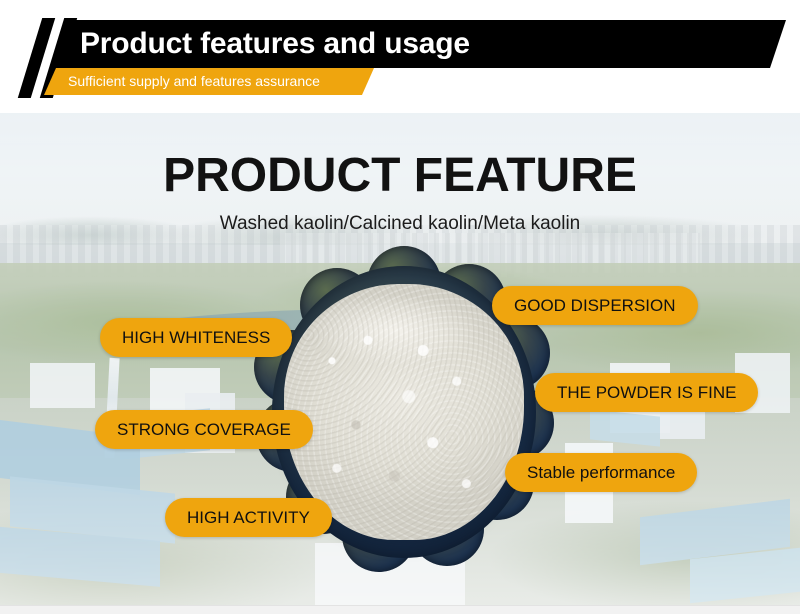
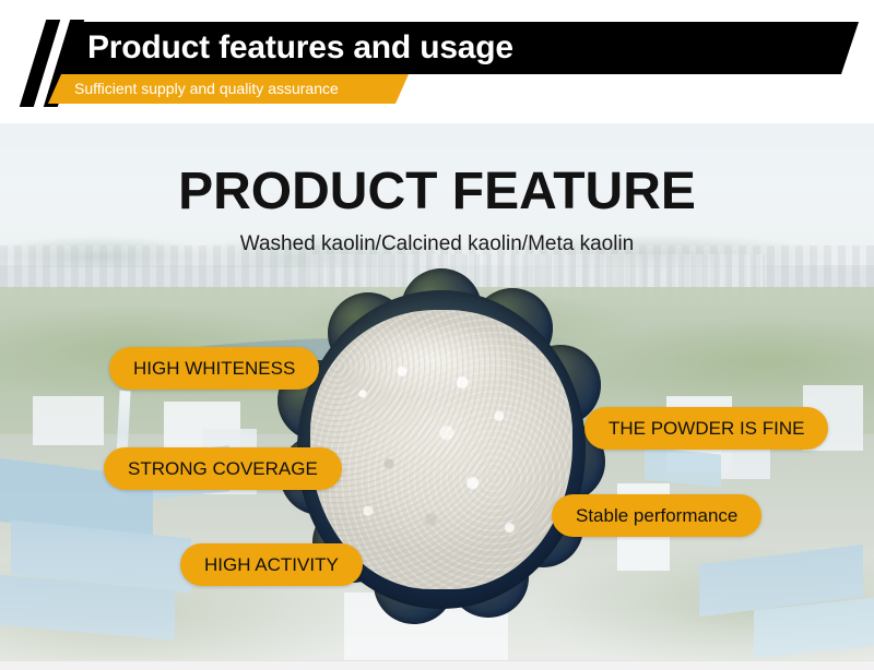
  Product features and usage
- Sufficient supply and features assurance
+ Sufficient supply and quality assurance
  PRODUCT FEATURE
  Washed kaolin/Calcined kaolin/Meta kaolin
  HIGH WHITENESS
- GOOD DISPERSION
  THE POWDER IS FINE
  STRONG COVERAGE
  Stable performance
  HIGH ACTIVITY
